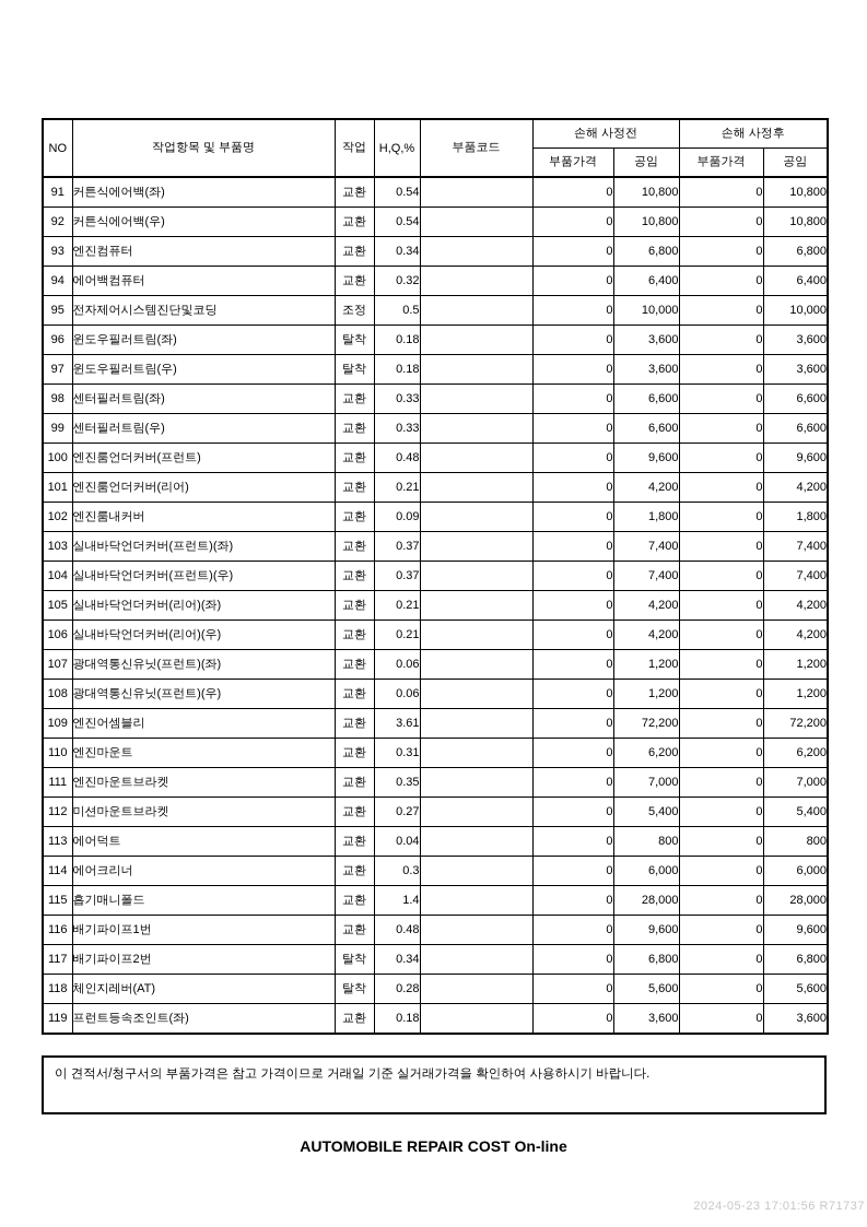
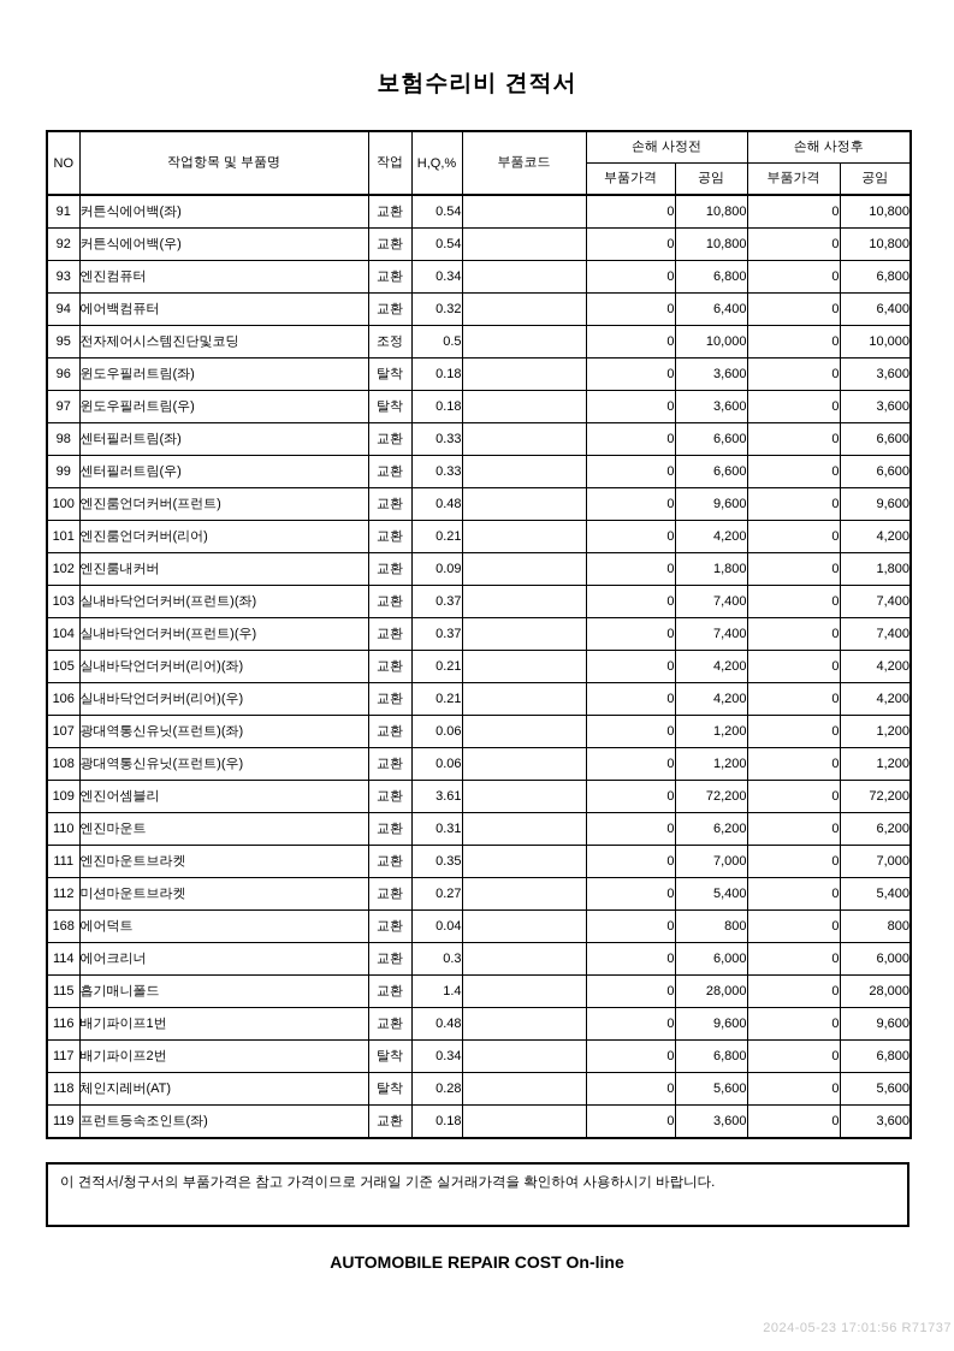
+ 보험수리비 견적서
  NO	작업항목 및 부품명	작업	H,Q,%	부품코드	손해 사정전	손해 사정후
  부품가격	공임	부품가격	공임
  91	커튼식에어백(좌)	교환	0.54		0	10,800	0	10,800
  92	커튼식에어백(우)	교환	0.54		0	10,800	0	10,800
  93	엔진컴퓨터	교환	0.34		0	6,800	0	6,800
  94	에어백컴퓨터	교환	0.32		0	6,400	0	6,400
  95	전자제어시스템진단및코딩	조정	0.5		0	10,000	0	10,000
  96	윈도우필러트림(좌)	탈착	0.18		0	3,600	0	3,600
  97	윈도우필러트림(우)	탈착	0.18		0	3,600	0	3,600
  98	센터필러트림(좌)	교환	0.33		0	6,600	0	6,600
  99	센터필러트림(우)	교환	0.33		0	6,600	0	6,600
  100	엔진룸언더커버(프런트)	교환	0.48		0	9,600	0	9,600
  101	엔진룸언더커버(리어)	교환	0.21		0	4,200	0	4,200
  102	엔진룸내커버	교환	0.09		0	1,800	0	1,800
  103	실내바닥언더커버(프런트)(좌)	교환	0.37		0	7,400	0	7,400
  104	실내바닥언더커버(프런트)(우)	교환	0.37		0	7,400	0	7,400
  105	실내바닥언더커버(리어)(좌)	교환	0.21		0	4,200	0	4,200
  106	실내바닥언더커버(리어)(우)	교환	0.21		0	4,200	0	4,200
  107	광대역통신유닛(프런트)(좌)	교환	0.06		0	1,200	0	1,200
  108	광대역통신유닛(프런트)(우)	교환	0.06		0	1,200	0	1,200
  109	엔진어셈블리	교환	3.61		0	72,200	0	72,200
  110	엔진마운트	교환	0.31		0	6,200	0	6,200
  111	엔진마운트브라켓	교환	0.35		0	7,000	0	7,000
  112	미션마운트브라켓	교환	0.27		0	5,400	0	5,400
- 113	에어덕트	교환	0.04		0	800	0	800
+ 168	에어덕트	교환	0.04		0	800	0	800
  114	에어크리너	교환	0.3		0	6,000	0	6,000
  115	흡기매니폴드	교환	1.4		0	28,000	0	28,000
  116	배기파이프1번	교환	0.48		0	9,600	0	9,600
  117	배기파이프2번	탈착	0.34		0	6,800	0	6,800
  118	체인지레버(AT)	탈착	0.28		0	5,600	0	5,600
  119	프런트등속조인트(좌)	교환	0.18		0	3,600	0	3,600
  이 견적서/청구서의 부품가격은 참고 가격이므로 거래일 기준 실거래가격을 확인하여 사용하시기 바랍니다.
  AUTOMOBILE REPAIR COST On-line
  2024-05-23 17:01:56 R71737
